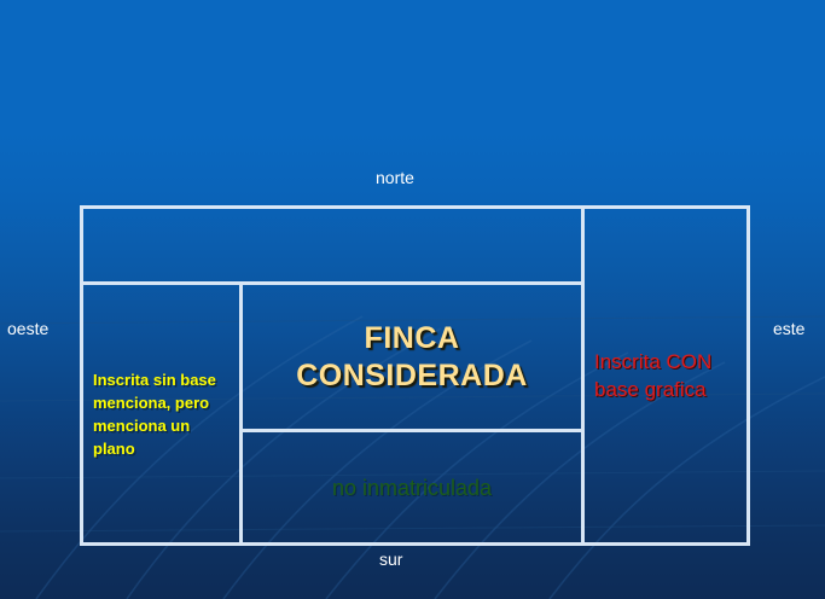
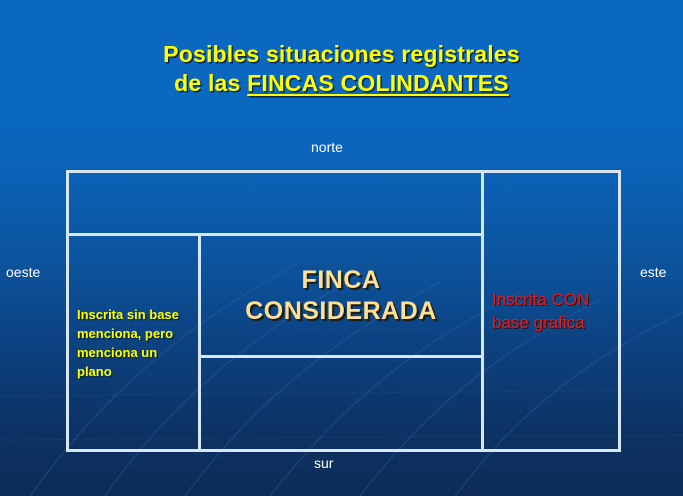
+ Posibles situaciones registrales
+ de las FINCAS COLINDANTES
  norte
  oeste
  este
  sur
  Inscrita sin base menciona, pero menciona un plano
  FINCA CONSIDERADA
- no inmatriculada
  Inscrita CON base grafica
